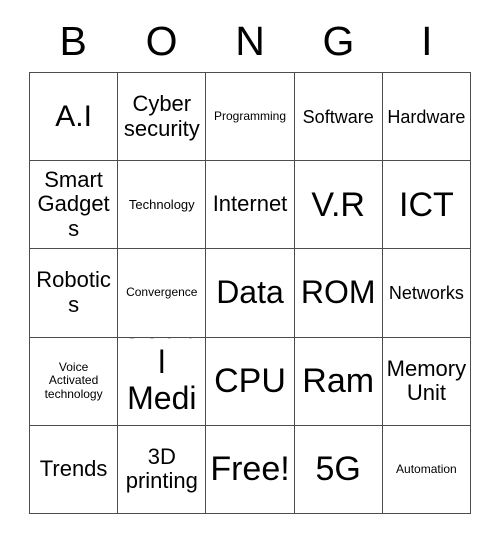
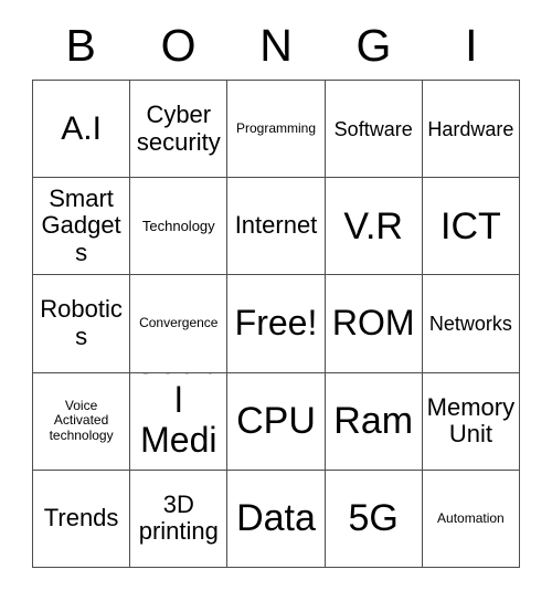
  B
  O
  N
  G
  I
  A.I
  Cyber security
  Programming
  Software
  Hardware
  Smart Gadgets
  Technology
  Internet
  V.R
  ICT
  Robotics
  Convergence
- Data
+ Free!
  ROM
  Networks
  Voice Activated technology
  CPU
  Ram
  Memory Unit
  Trends
  3D printing
- Free!
+ Data
  5G
  Automation
